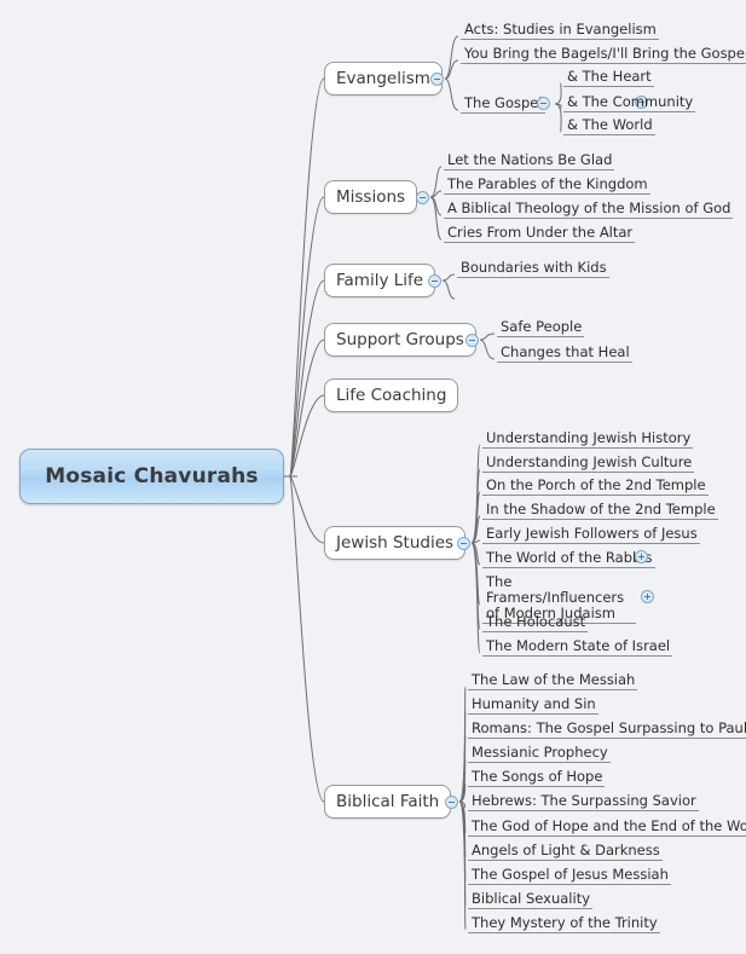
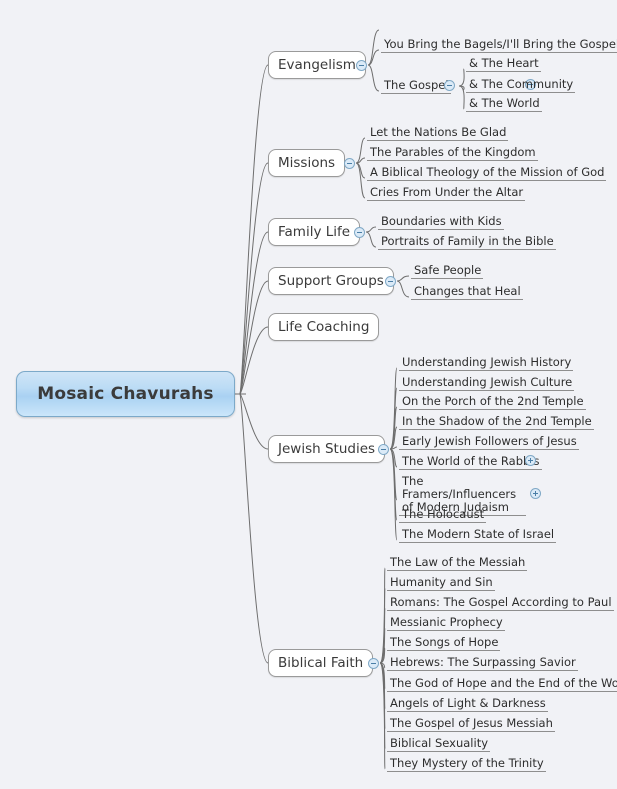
  Mosaic Chavurahs
  Evangelism
- Acts: Studies in Evangelism
  You Bring the Bagels/I'll Bring the Gospe
  The Gospe
  & The Heart
  & The Community
  & The World
  Missions
  Let the Nations Be Glad
  The Parables of the Kingdom
  A Biblical Theology of the Mission of God
  Cries From Under the Altar
  Family Life
  Boundaries with Kids
+ Portraits of Family in the Bible
  Support Groups
  Safe People
  Changes that Heal
  Life Coaching
  Jewish Studies
  Understanding Jewish History
  Understanding Jewish Culture
  On the Porch of the 2nd Temple
  In the Shadow of the 2nd Temple
  Early Jewish Followers of Jesus
  The World of the Rabs
  The Framers/Influencers of Modern Judaism
  The Holocaust
  The Modern State of Israel
  Biblical Faith
  The Law of the Messiah
  Humanity and Sin
- Romans: The Gospel Surpassing to Paul
+ Romans: The Gospel According to Paul
  Messianic Prophecy
  The Songs of Hope
  Hebrews: The Surpassing Savior
  The God of Hope and the End of the Wo
  Angels of Light & Darkness
  The Gospel of Jesus Messiah
  Biblical Sexuality
  They Mystery of the Trinity
